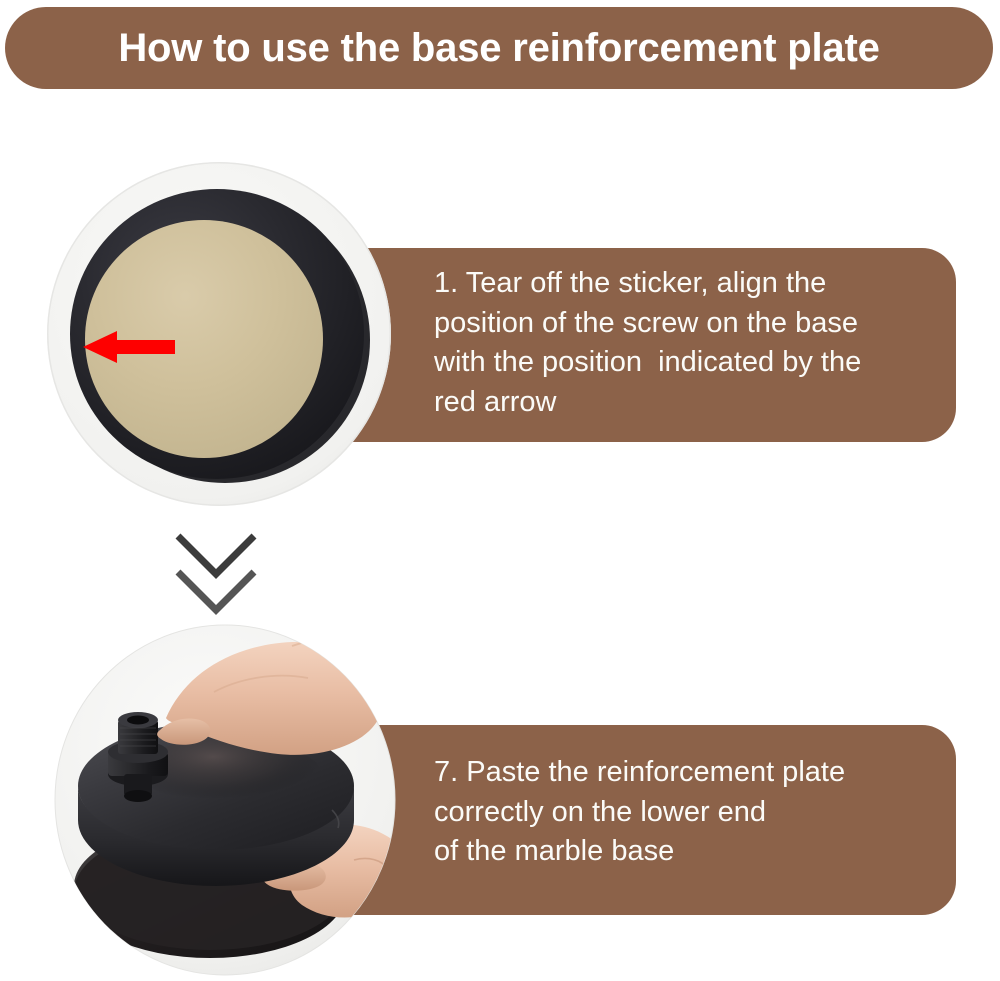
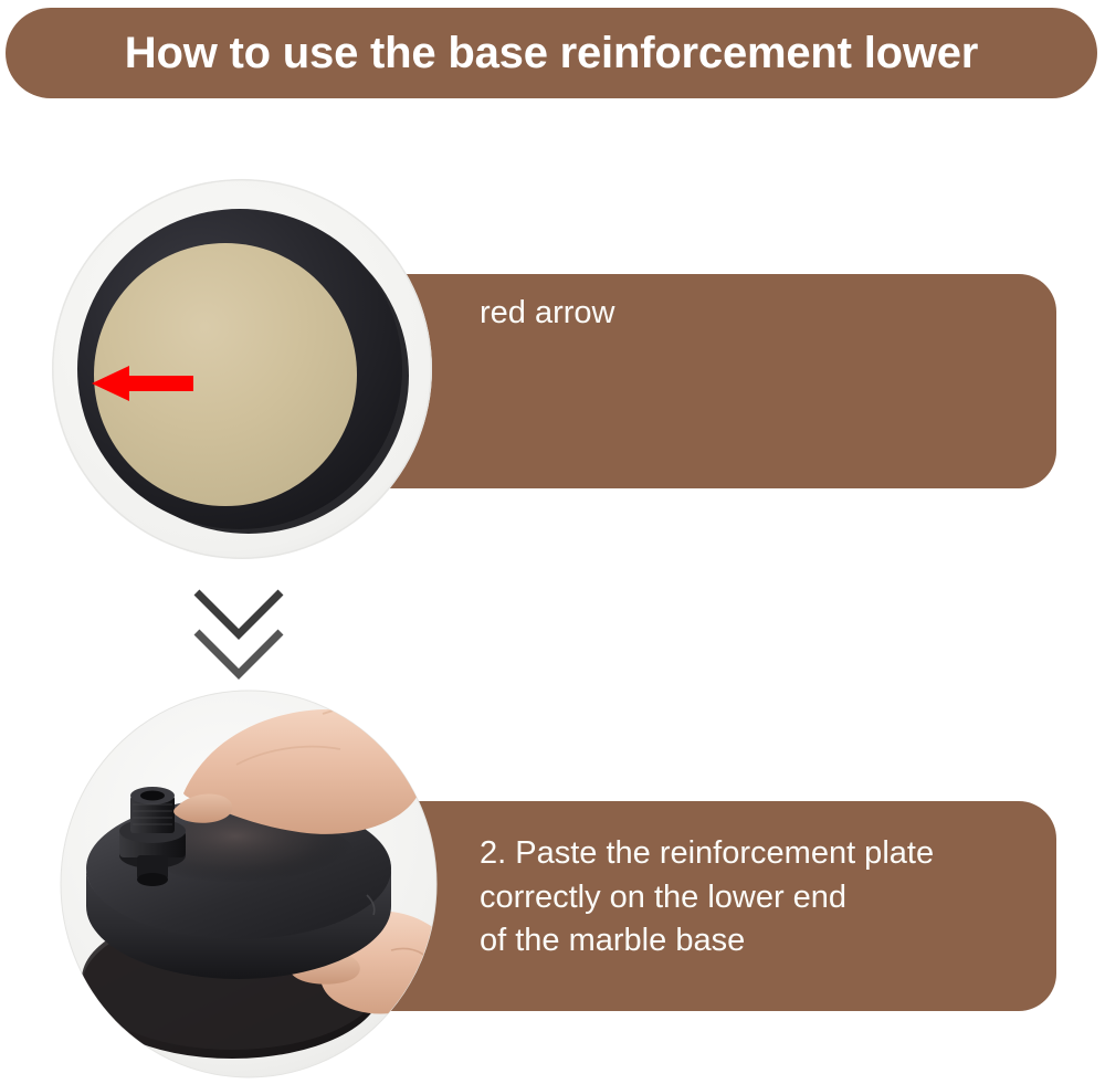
- How to use the base reinforcement plate
+ How to use the base reinforcement lower
- 1. Tear off the sticker, align the
- position of the screw on the base
- with the position indicated by the
  red arrow
- 7. Paste the reinforcement plate
+ 2. Paste the reinforcement plate
  correctly on the lower end
  of the marble base
